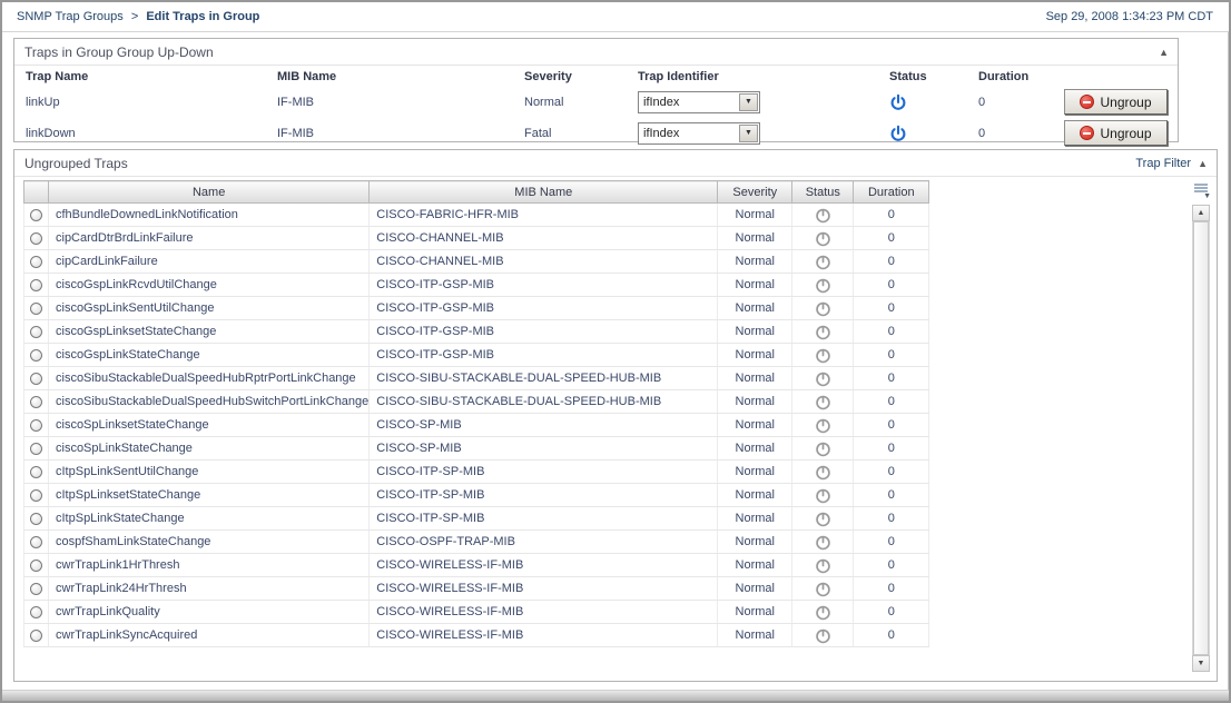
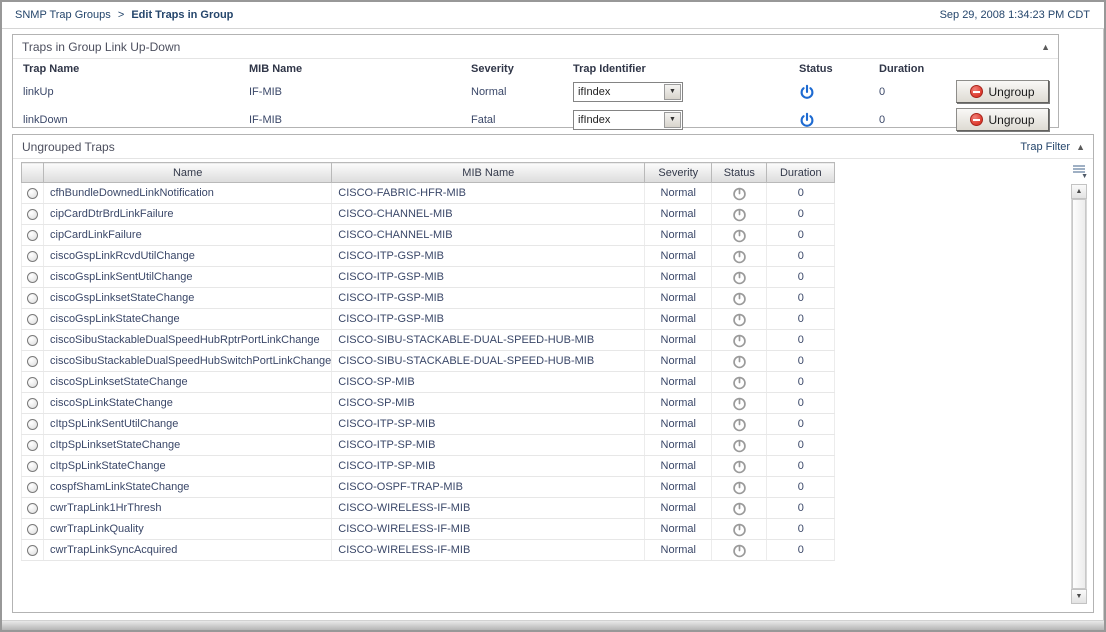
  SNMP Trap Groups > Edit Traps in Group
  Sep 29, 2008 1:34:23 PM CDT
- Traps in Group Group Up-Down
+ Traps in Group Link Up-Down
  ▲
  Trap Name
  MIB Name
  Severity
  Trap Identifier
  Status
  Duration
  linkUp
  IF-MIB
  Normal
  ifIndex
  0
  Ungroup
  linkDown
  IF-MIB
  Fatal
  ifIndex
  0
  Ungroup
  Ungrouped Traps
  Trap Filter
  ▲
  	Name	MIB Name	Severity	Status	Duration
  	cfhBundleDownedLinkNotification	CISCO-FABRIC-HFR-MIB	Normal		0
  	cipCardDtrBrdLinkFailure	CISCO-CHANNEL-MIB	Normal		0
  	cipCardLinkFailure	CISCO-CHANNEL-MIB	Normal		0
  	ciscoGspLinkRcvdUtilChange	CISCO-ITP-GSP-MIB	Normal		0
  	ciscoGspLinkSentUtilChange	CISCO-ITP-GSP-MIB	Normal		0
  	ciscoGspLinksetStateChange	CISCO-ITP-GSP-MIB	Normal		0
  	ciscoGspLinkStateChange	CISCO-ITP-GSP-MIB	Normal		0
  	ciscoSibuStackableDualSpeedHubRptrPortLinkChange	CISCO-SIBU-STACKABLE-DUAL-SPEED-HUB-MIB	Normal		0
  	ciscoSibuStackableDualSpeedHubSwitchPortLinkChange	CISCO-SIBU-STACKABLE-DUAL-SPEED-HUB-MIB	Normal		0
  	ciscoSpLinksetStateChange	CISCO-SP-MIB	Normal		0
  	ciscoSpLinkStateChange	CISCO-SP-MIB	Normal		0
  	cItpSpLinkSentUtilChange	CISCO-ITP-SP-MIB	Normal		0
  	cItpSpLinksetStateChange	CISCO-ITP-SP-MIB	Normal		0
  	cItpSpLinkStateChange	CISCO-ITP-SP-MIB	Normal		0
  	cospfShamLinkStateChange	CISCO-OSPF-TRAP-MIB	Normal		0
  	cwrTrapLink1HrThresh	CISCO-WIRELESS-IF-MIB	Normal		0
- 	cwrTrapLink24HrThresh	CISCO-WIRELESS-IF-MIB	Normal		0
  	cwrTrapLinkQuality	CISCO-WIRELESS-IF-MIB	Normal		0
  	cwrTrapLinkSyncAcquired	CISCO-WIRELESS-IF-MIB	Normal		0
